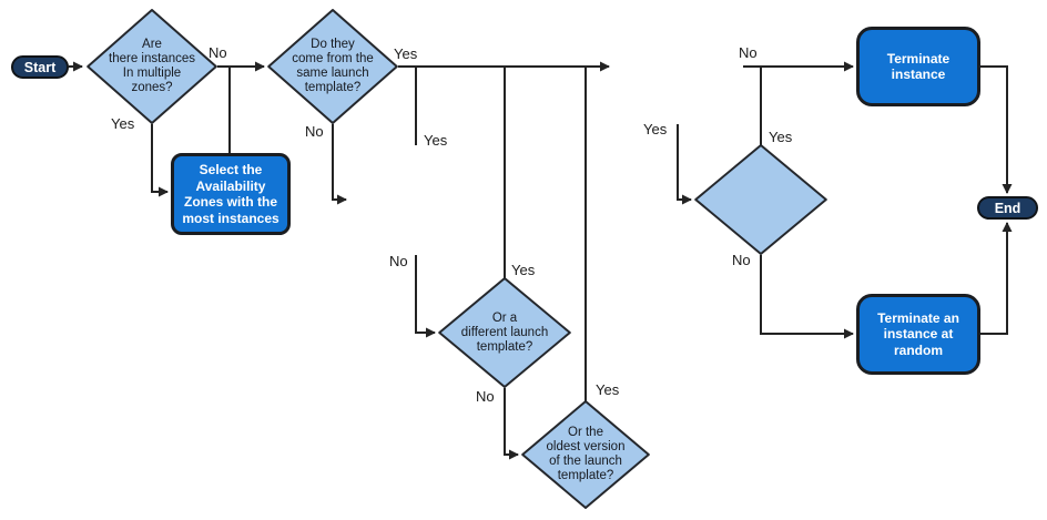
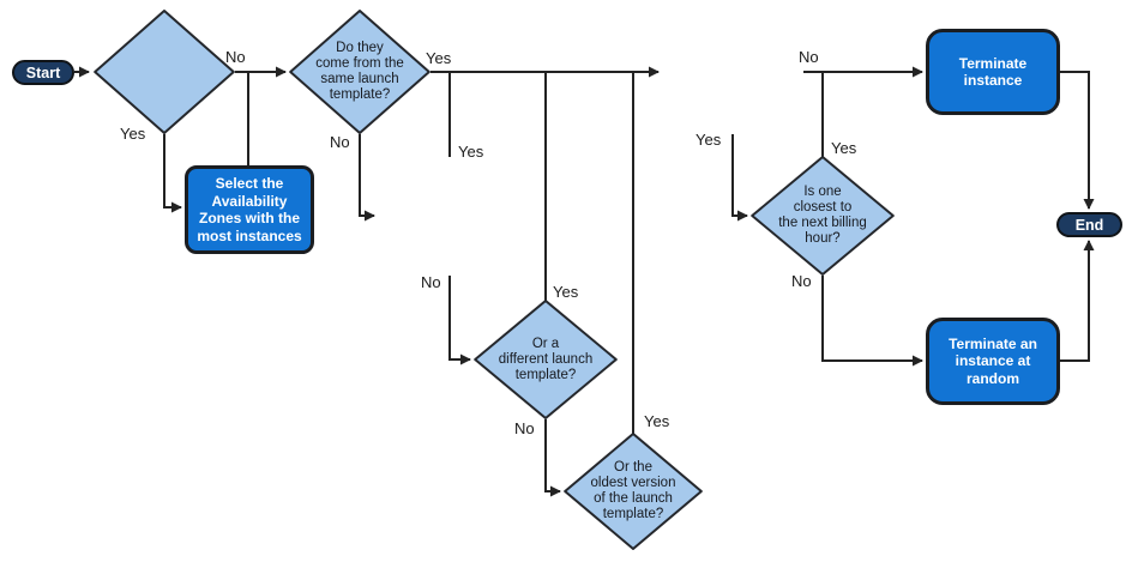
  Start
  End
- Are
- there instances
- In multiple
- zones?
  Do they
  come from the
  same launch
  template?
  Or a
  different launch
  template?
  Or the
  oldest version
  of the launch
  template?
+ Is one
+ closest to
+ the next billing
+ hour?
  Select the
  Availability
  Zones with the
  most instances
  Terminate
  instance
  Terminate an
  instance at
  random
  No
  Yes
  Yes
  No
  Yes
  No
  Yes
  No
  Yes
  No
  Yes
  Yes
  No
